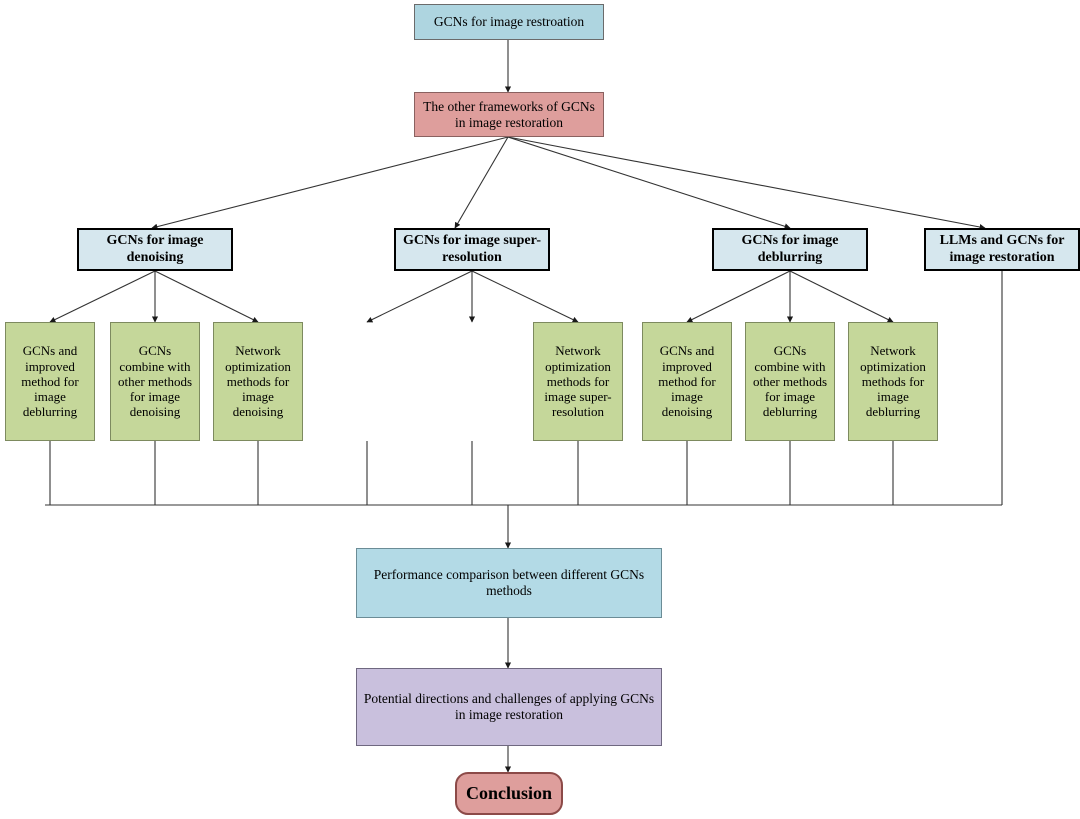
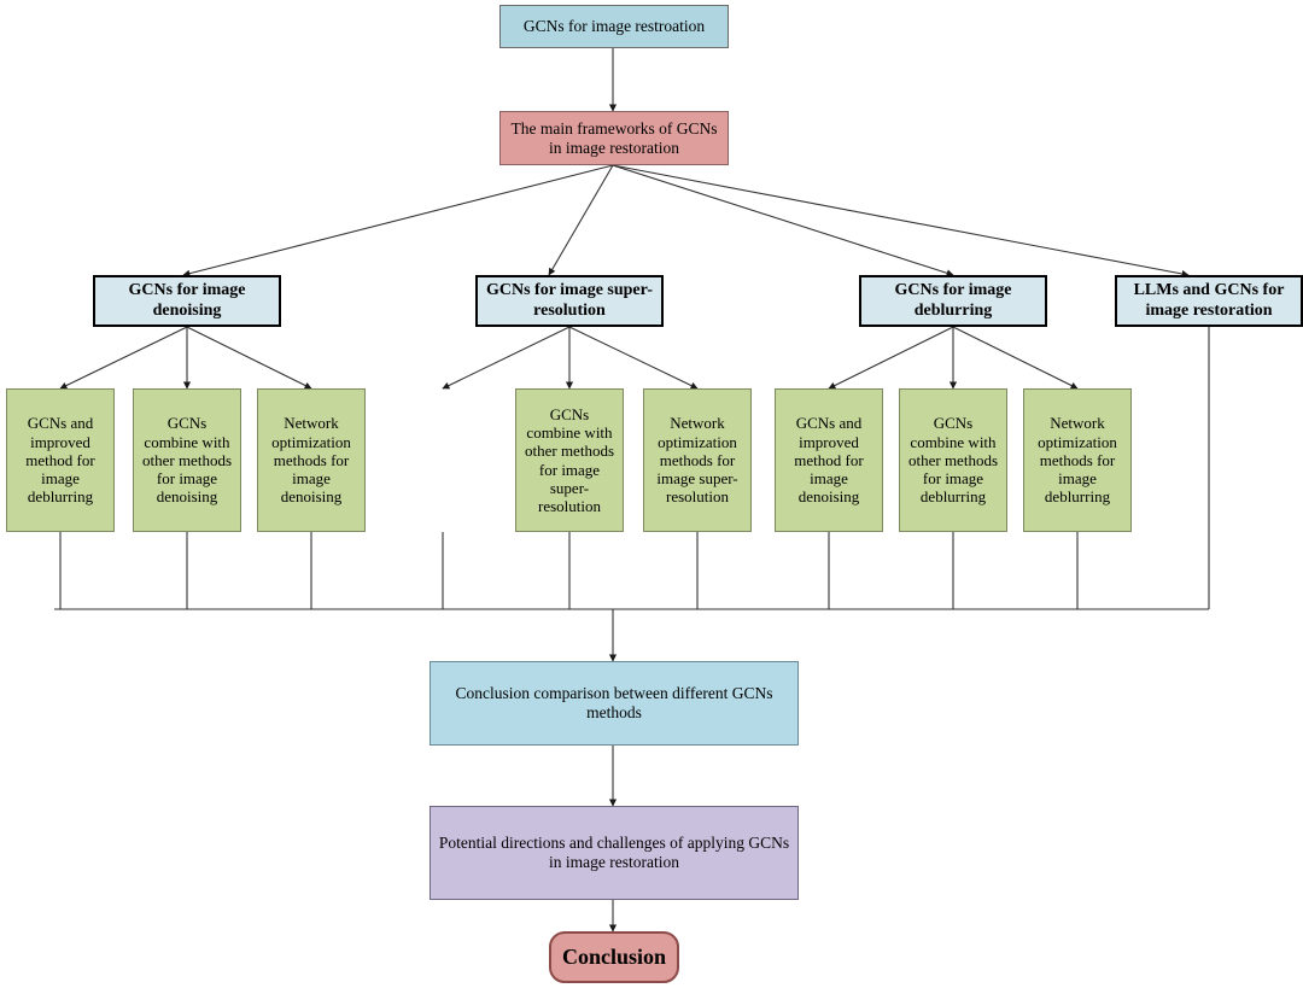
  GCNs for image restroation
- The other frameworks of GCNs in image restoration
+ The main frameworks of GCNs in image restoration
  GCNs for image denoising
  GCNs for image super-resolution
  GCNs for image deblurring
  LLMs and GCNs for image restoration
  GCNs and improved method for image deblurring
  GCNs combine with other methods for image denoising
  Network optimization methods for image denoising
+ GCNs combine with other methods for image super-resolution
  Network optimization methods for image super-resolution
  GCNs and improved method for image denoising
  GCNs combine with other methods for image deblurring
  Network optimization methods for image deblurring
- Performance comparison between different GCNs methods
+ Conclusion comparison between different GCNs methods
  Potential directions and challenges of applying GCNs in image restoration
  Conclusion
